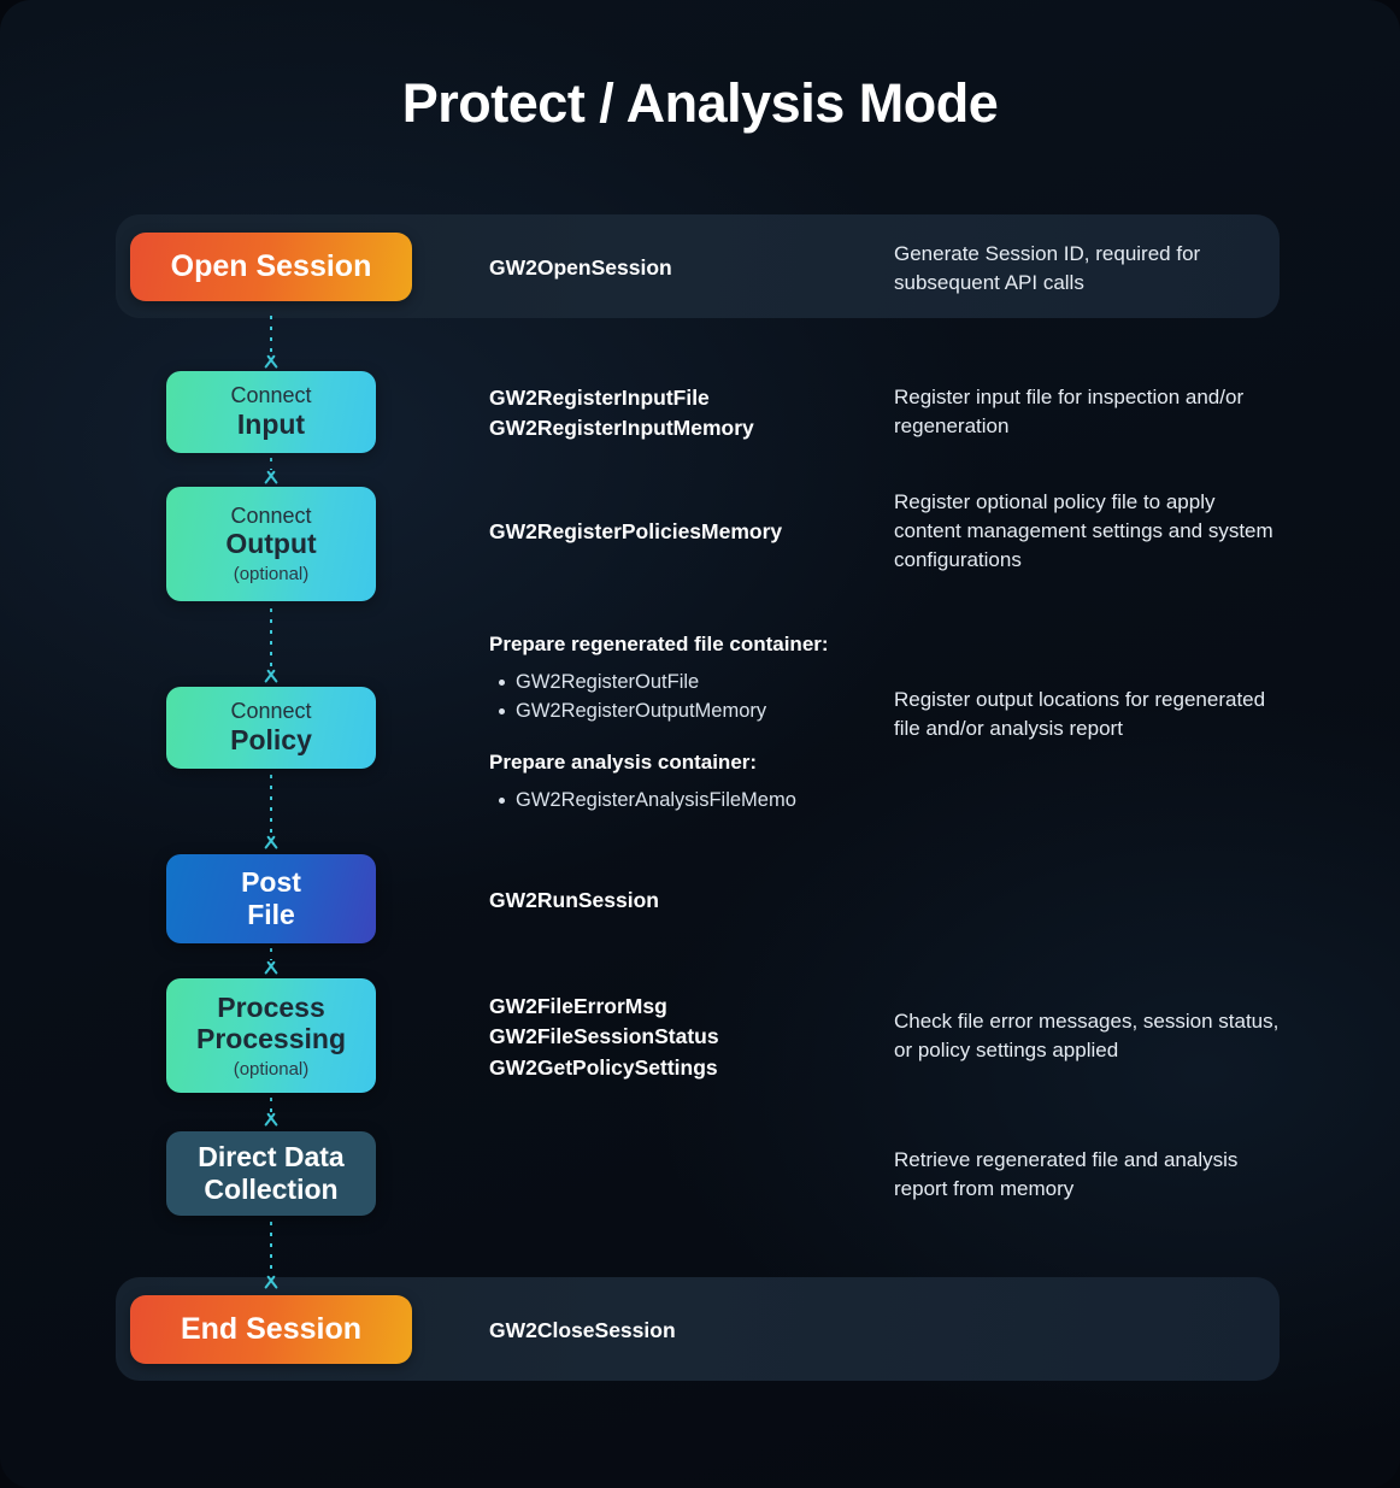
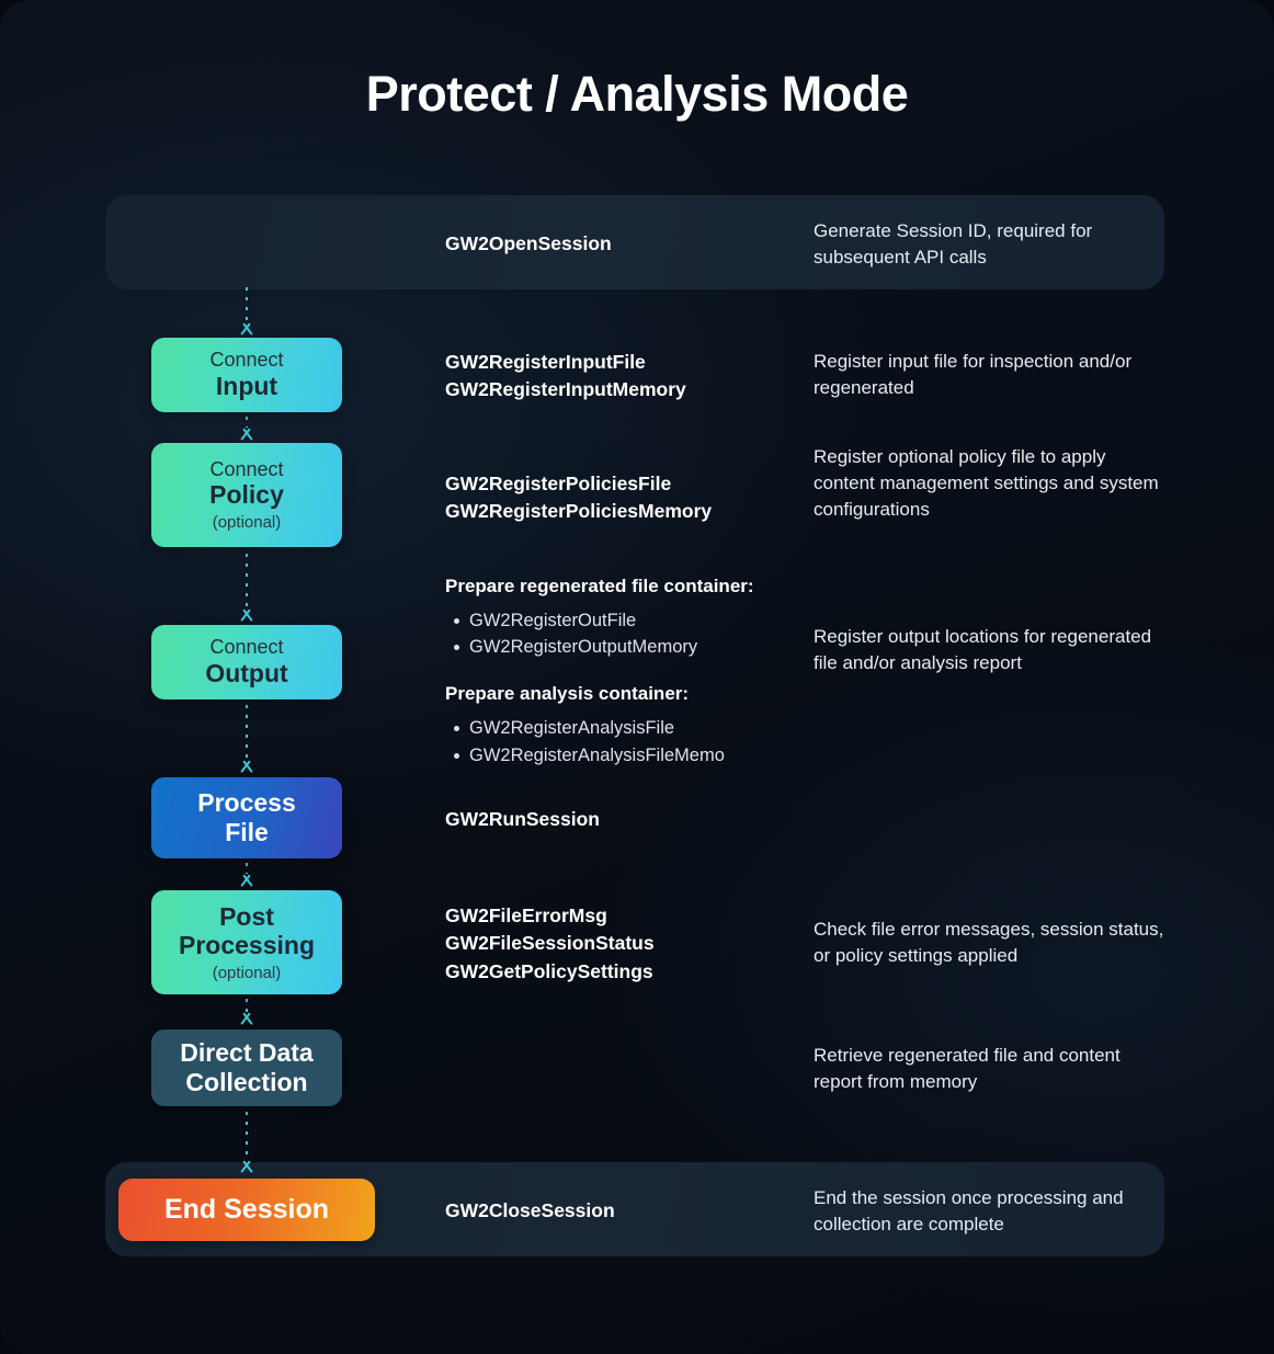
  Protect / Analysis Mode
- Open Session
  GW2OpenSession
  Generate Session ID, required for subsequent API calls
  Connect
  Input
  GW2RegisterInputFile
  GW2RegisterInputMemory
- Register input file for inspection and/or regeneration
+ Register input file for inspection and/or regenerated
  Connect
- Output
+ Policy
  (optional)
+ GW2RegisterPoliciesFile
  GW2RegisterPoliciesMemory
  Register optional policy file to apply content management settings and system configurations
  Connect
- Policy
+ Output
  Prepare regenerated file container:
  GW2RegisterOutFile
  GW2RegisterOutputMemory
  Prepare analysis container:
+ GW2RegisterAnalysisFile
  GW2RegisterAnalysisFileMemo
  Register output locations for regenerated file and/or analysis report
- Post
+ Process
  File
  GW2RunSession
- Process
+ Post
  Processing
  (optional)
  GW2FileErrorMsg
  GW2FileSessionStatus
  GW2GetPolicySettings
  Check file error messages, session status, or policy settings applied
  Direct Data
  Collection
- Retrieve regenerated file and analysis report from memory
+ Retrieve regenerated file and content report from memory
  End Session
  GW2CloseSession
+ End the session once processing and collection are complete
